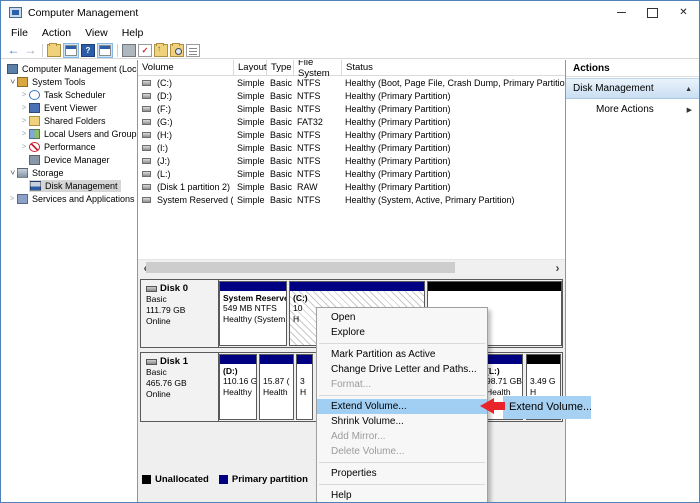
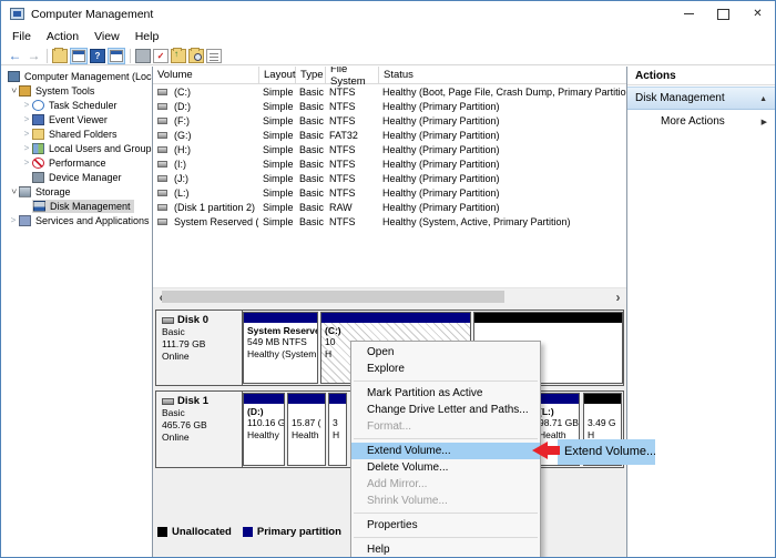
  Computer Management
  File
  Action
  View
  Help
  Computer Management (Loc
  System Tools
  Task Scheduler
  Event Viewer
  Shared Folders
  Local Users and Group
  Performance
  Device Manager
  Storage
  Disk Management
  Services and Applications
  Volume
  Layout
  Type
  File System
  Status
  (C:)
  Simple
  Basic
  NTFS
  Healthy (Boot, Page File, Crash Dump, Primary Partitio
  (D:)
  Simple
  Basic
  NTFS
  Healthy (Primary Partition)
  (F:)
  Simple
  Basic
  NTFS
  Healthy (Primary Partition)
  (G:)
  Simple
  Basic
  FAT32
  Healthy (Primary Partition)
  (H:)
  Simple
  Basic
  NTFS
  Healthy (Primary Partition)
  (I:)
  Simple
  Basic
  NTFS
  Healthy (Primary Partition)
  (J:)
  Simple
  Basic
  NTFS
  Healthy (Primary Partition)
  (L:)
  Simple
  Basic
  NTFS
  Healthy (Primary Partition)
  (Disk 1 partition 2)
  Simple
  Basic
  RAW
  Healthy (Primary Partition)
  System Reserved (
  Simple
  Basic
  NTFS
  Healthy (System, Active, Primary Partition)
  Disk 0
  Basic
  111.79 GB
  Online
  System Reserv
  549 MB NTFS
  Healthy (System
  (C:)
  10
  H
  Disk 1
  Basic
  465.76 GB
  Online
  (D:)
  110.16 G
  Healthy
  15.87 (
  Health
  3
  H
  L:)
  98.71 GB
  Health
  3.49 G
  H
  Unallocated
  Primary partition
  Actions
  Disk Management
  More Actions
  Open
  Explore
  Mark Partition as Active
  Change Drive Letter and Paths...
  Format...
  Extend Volume...
- Shrink Volume...
+ Delete Volume...
  Add Mirror...
- Delete Volume...
+ Shrink Volume...
  Properties
  Help
  Extend Volume...
